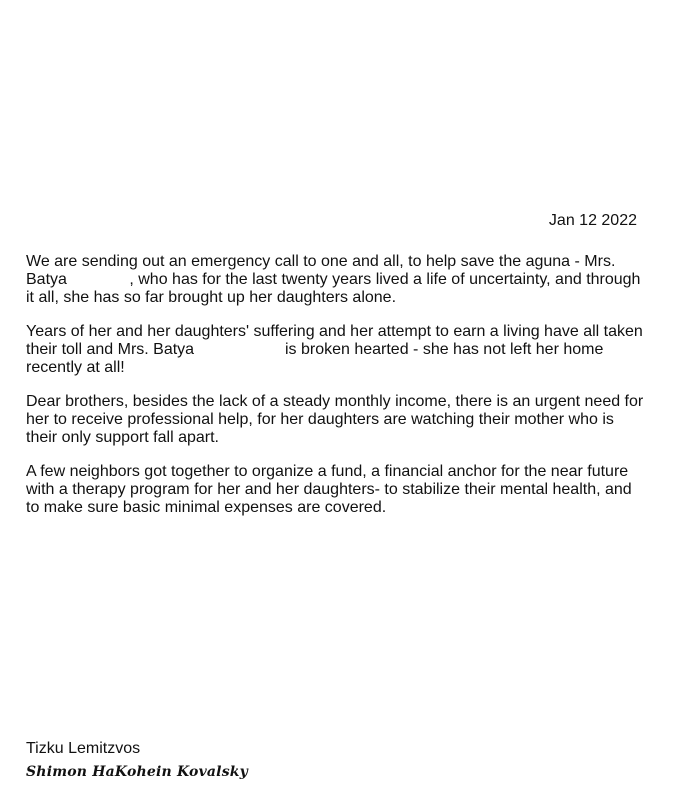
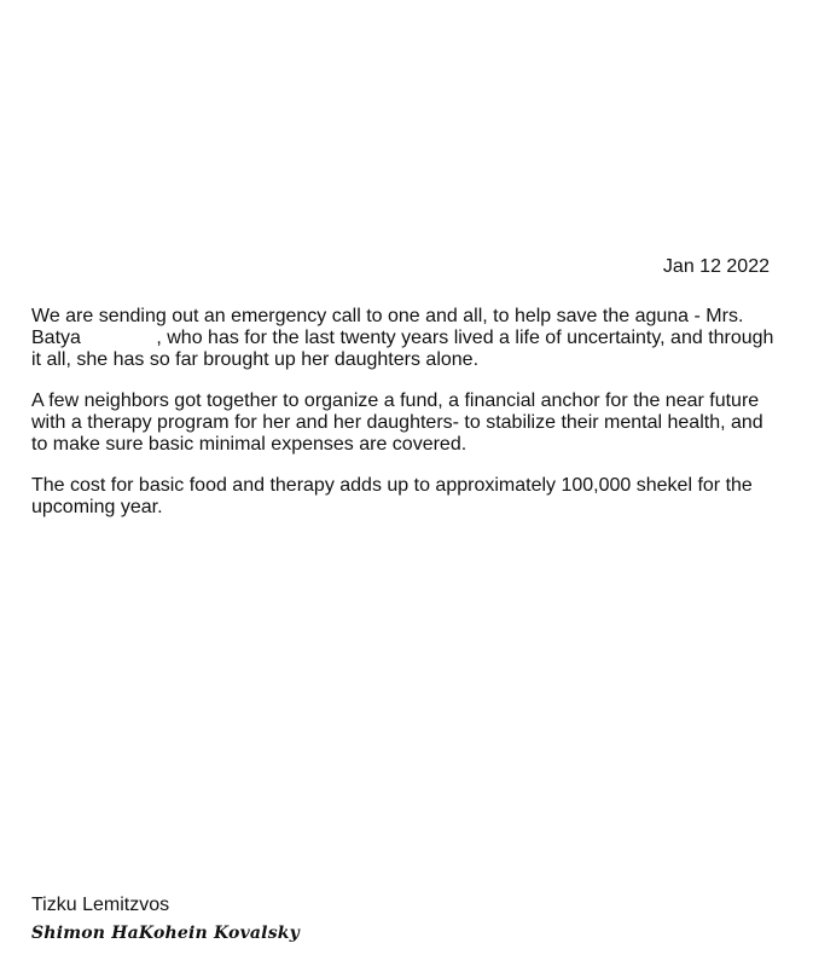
  Jan 12 2022
  We are sending out an emergency call to one and all, to help save the aguna - Mrs. Batya , who has for the last twenty years lived a life of uncertainty, and through it all, she has so far brought up her daughters alone.
- Years of her and her daughters' suffering and her attempt to earn a living have all taken their toll and Mrs. Batya is broken hearted - she has not left her home recently at all!
- Dear brothers, besides the lack of a steady monthly income, there is an urgent need for her to receive professional help, for her daughters are watching their mother who is their only support fall apart.
  A few neighbors got together to organize a fund, a financial anchor for the near future with a therapy program for her and her daughters- to stabilize their mental health, and to make sure basic minimal expenses are covered.
+ The cost for basic food and therapy adds up to approximately 100,000 shekel for the upcoming year.
  Tizku Lemitzvos
  Shimon HaKohein Kovalsky
